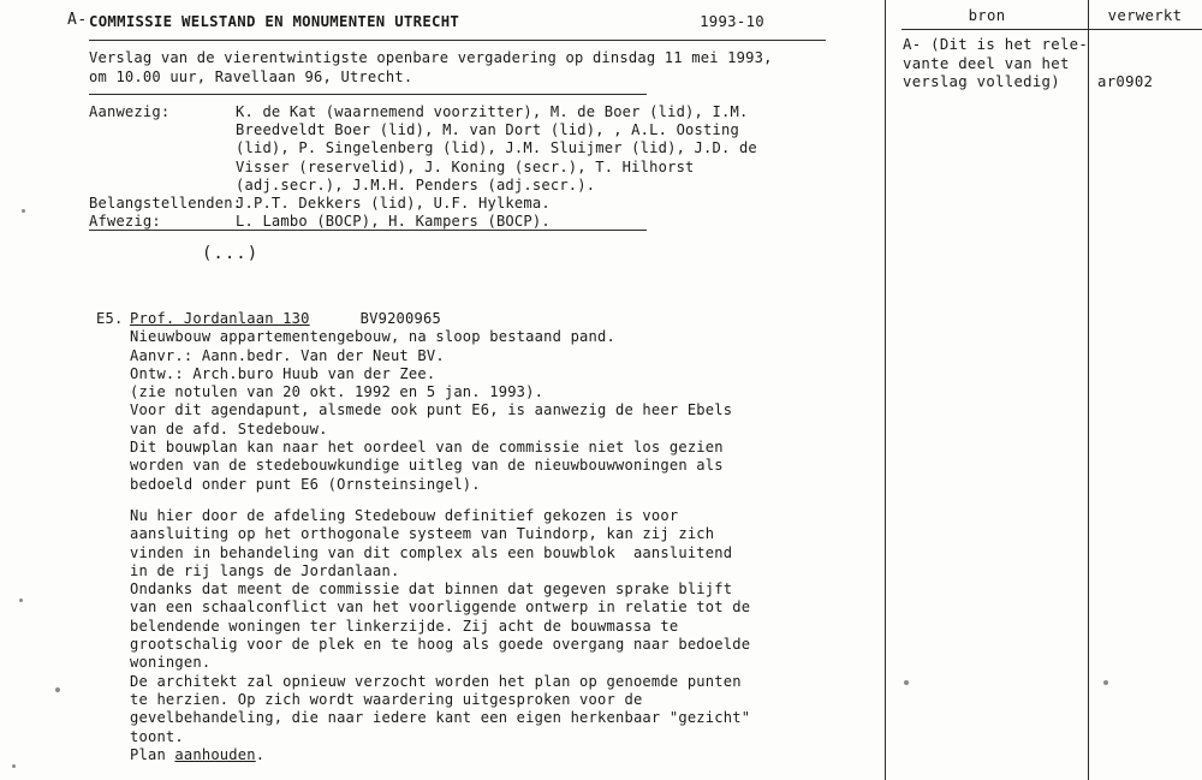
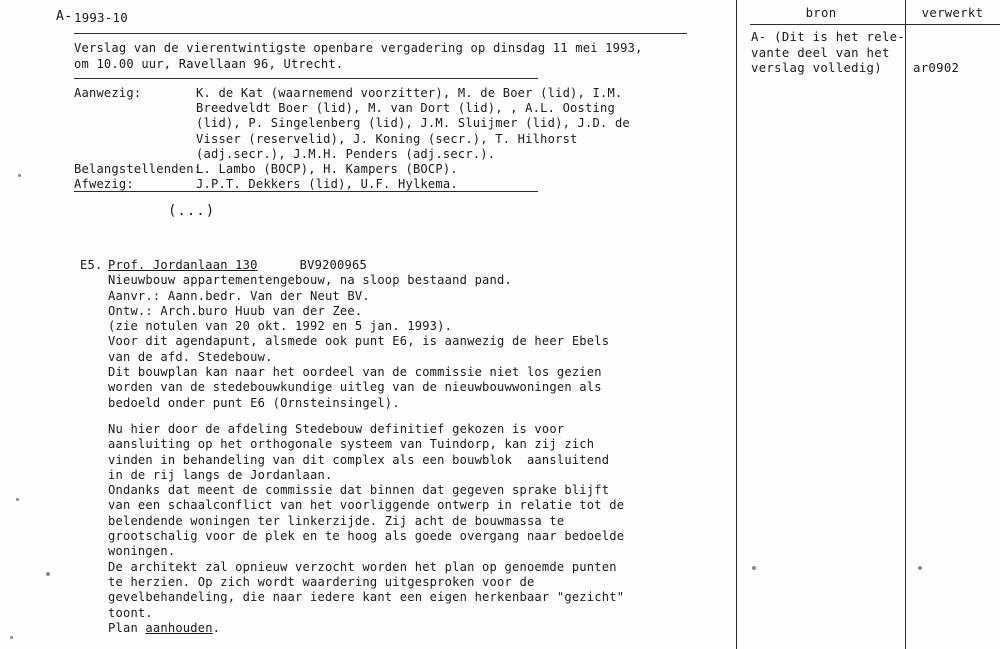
  A-
- COMMISSIE WELSTAND EN MONUMENTEN UTRECHT
  1993-10
  Verslag van de vierentwintigste openbare vergadering op dinsdag 11 mei 1993,
  om 10.00 uur, Ravellaan 96, Utrecht.
  Aanwezig:
  K. de Kat (waarnemend voorzitter), M. de Boer (lid), I.M.
  Breedveldt Boer (lid), M. van Dort (lid), , A.L. Oosting
  (lid), P. Singelenberg (lid), J.M. Sluijmer (lid), J.D. de
  Visser (reservelid), J. Koning (secr.), T. Hilhorst
  (adj.secr.), J.M.H. Penders (adj.secr.).
  Belangstellenden
- J.P.T. Dekkers (lid), U.F. Hylkema.
+ L. Lambo (BOCP), H. Kampers (BOCP).
  Afwezig:
- L. Lambo (BOCP), H. Kampers (BOCP).
+ J.P.T. Dekkers (lid), U.F. Hylkema.
  (...)
  E5.
  Prof. Jordanlaan 130
  BV9200965
  Nieuwbouw appartementengebouw, na sloop bestaand pand.
  Aanvr.: Aann.bedr. Van der Neut BV.
  Ontw.: Arch.buro Huub van der Zee.
  (zie notulen van 20 okt. 1992 en 5 jan. 1993).
  Voor dit agendapunt, alsmede ook punt E6, is aanwezig de heer Ebels
  van de afd. Stedebouw.
  Dit bouwplan kan naar het oordeel van de commissie niet los gezien
  worden van de stedebouwkundige uitleg van de nieuwbouwwoningen als
  bedoeld onder punt E6 (Ornsteinsingel).
  Nu hier door de afdeling Stedebouw definitief gekozen is voor
  aansluiting op het orthogonale systeem van Tuindorp, kan zij zich
  vinden in behandeling van dit complex als een bouwblok aansluitend
  in de rij langs de Jordanlaan.
  Ondanks dat meent de commissie dat binnen dat gegeven sprake blijft
  van een schaalconflict van het voorliggende ontwerp in relatie tot de
  belendende woningen ter linkerzijde. Zij acht de bouwmassa te
  grootschalig voor de plek en te hoog als goede overgang naar bedoelde
  woningen.
  De architekt zal opnieuw verzocht worden het plan op genoemde punten
  te herzien. Op zich wordt waardering uitgesproken voor de
  gevelbehandeling, die naar iedere kant een eigen herkenbaar "gezicht"
  toont.
  Plan aanhouden.
  bron
  verwerkt
  A- (Dit is het rele-
  vante deel van het
  verslag volledig)
  ar0902
